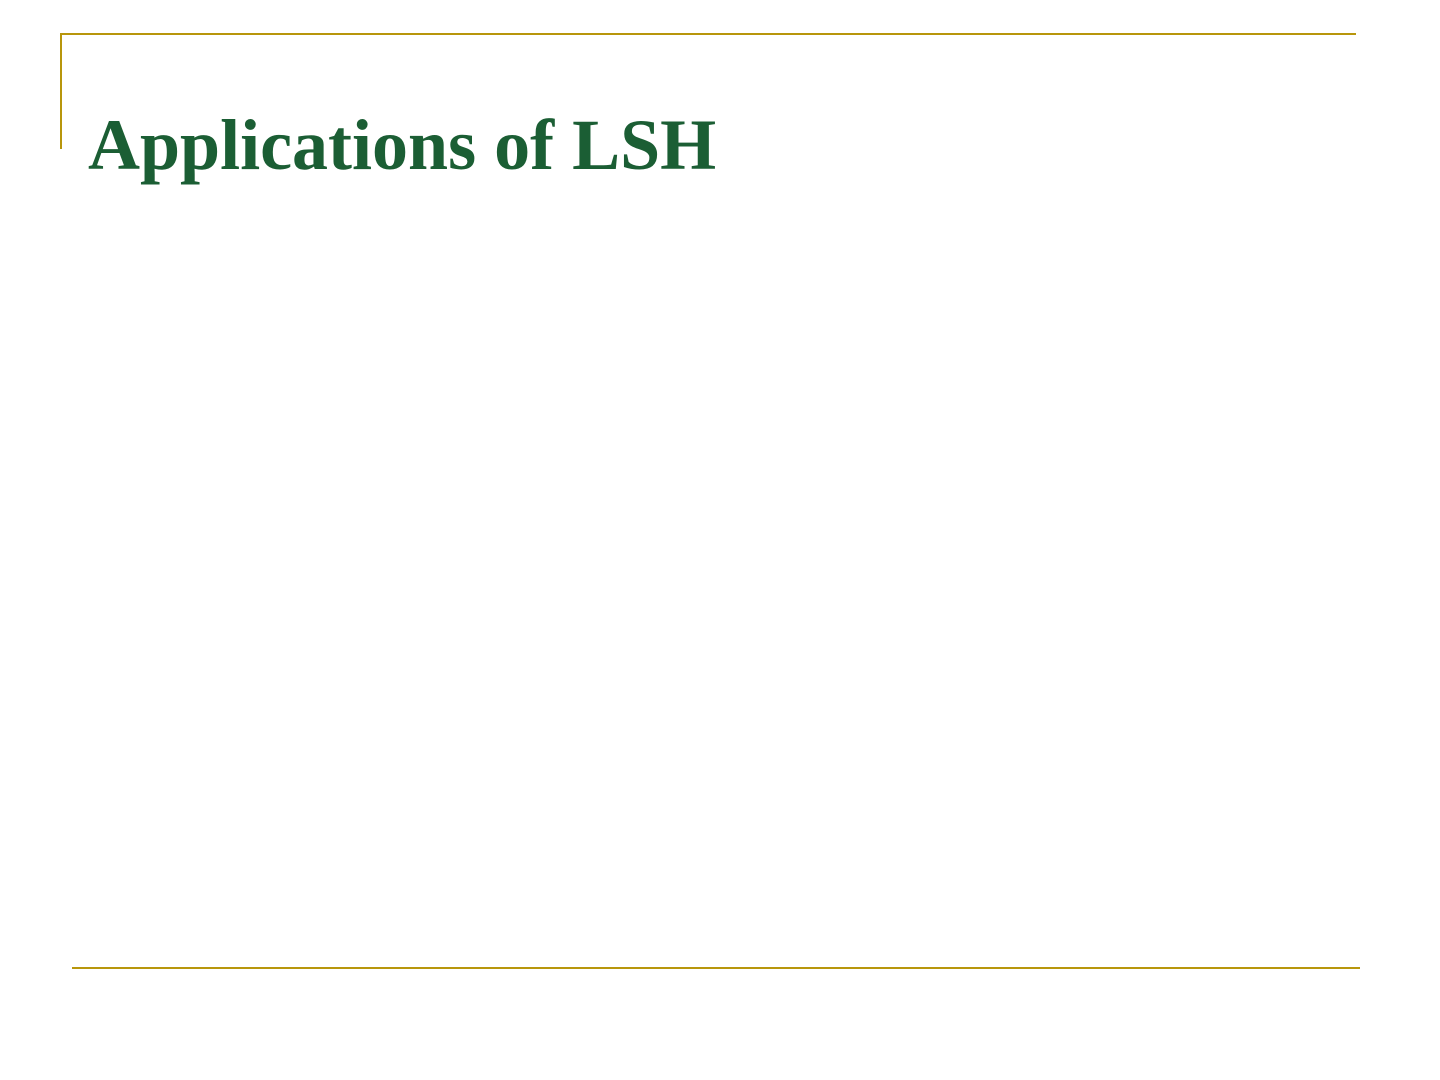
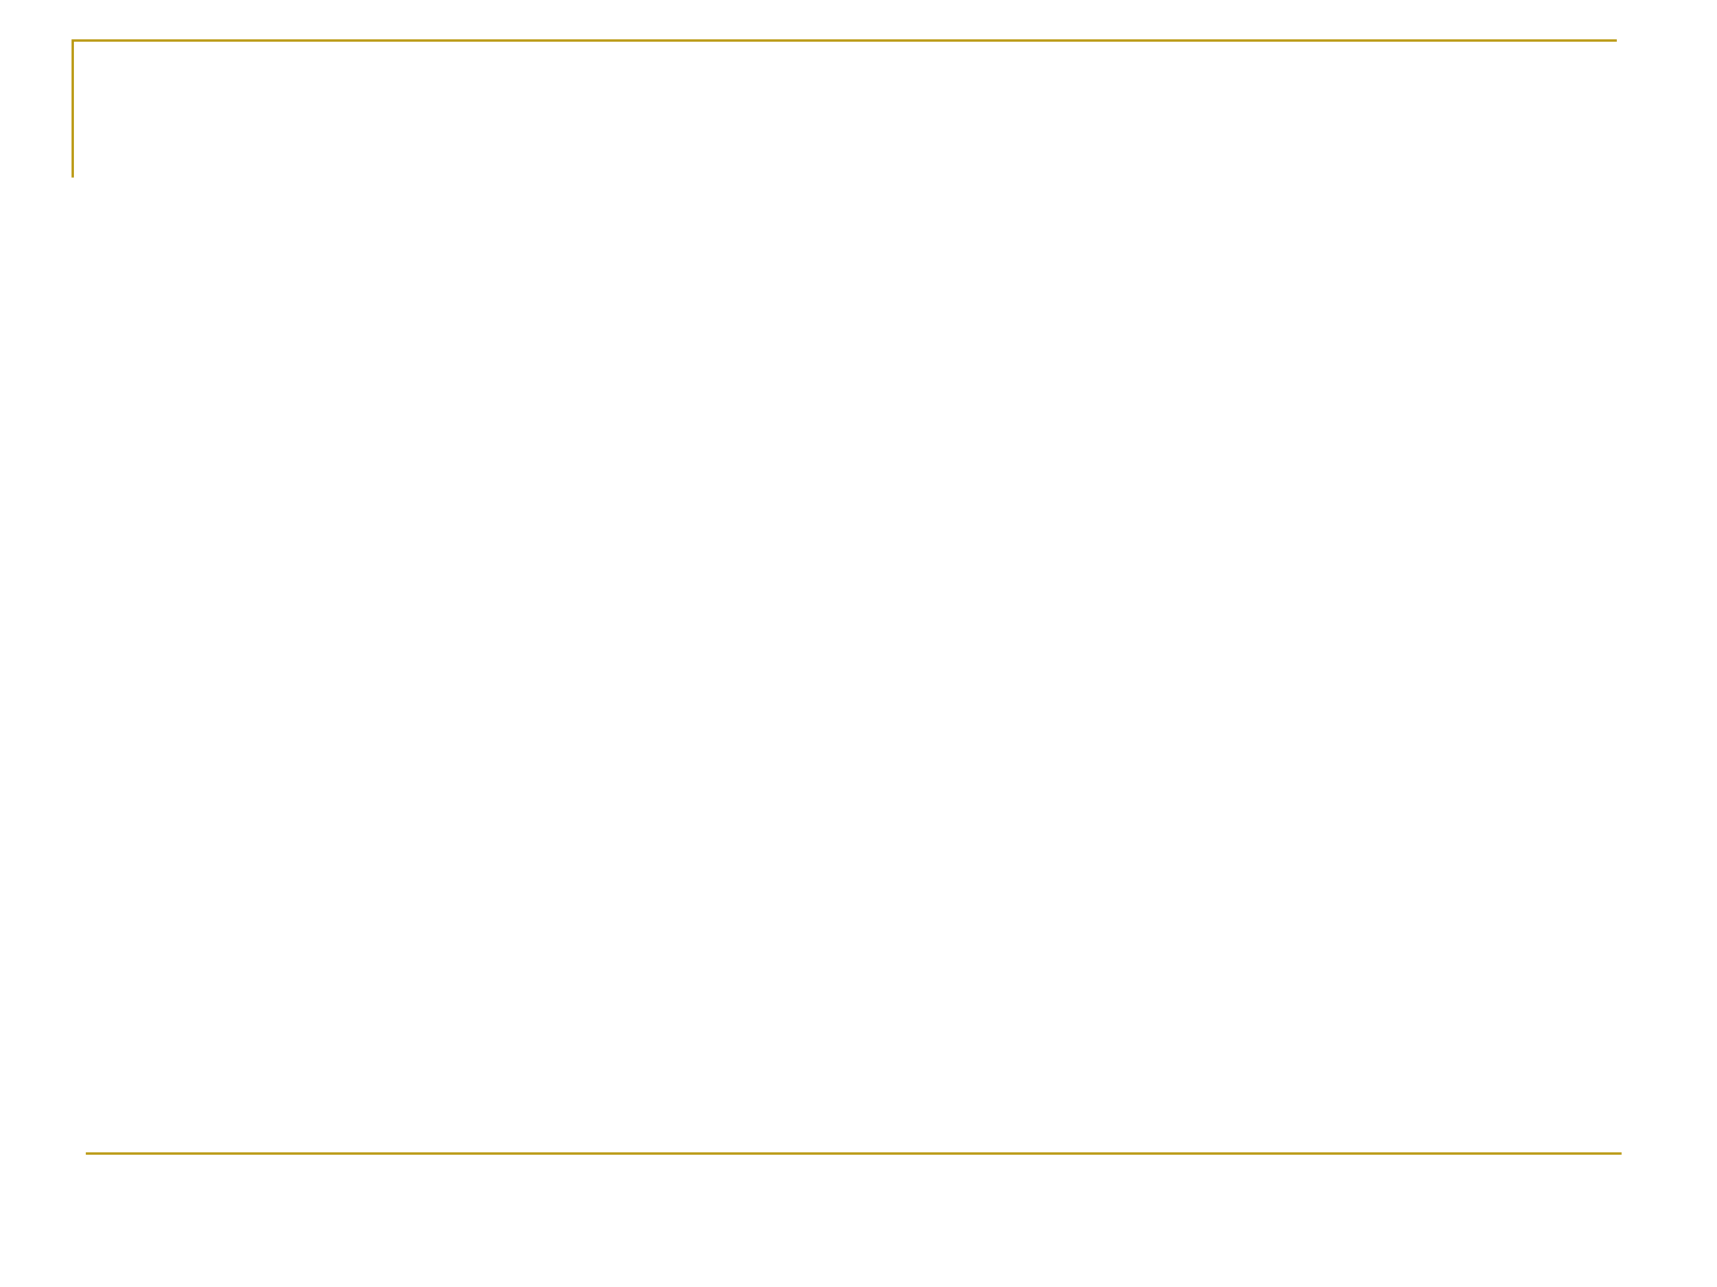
- Applications of LSH
